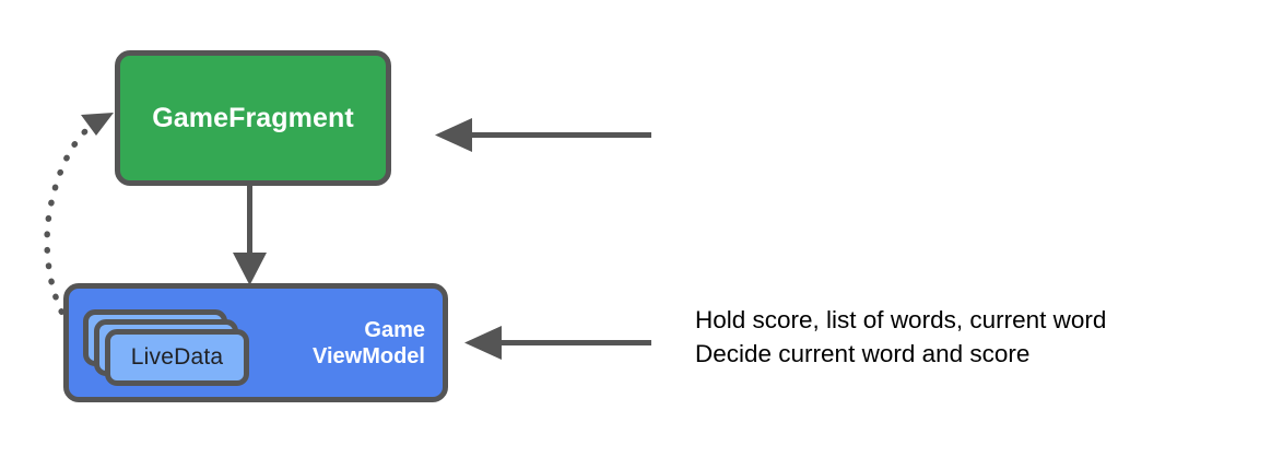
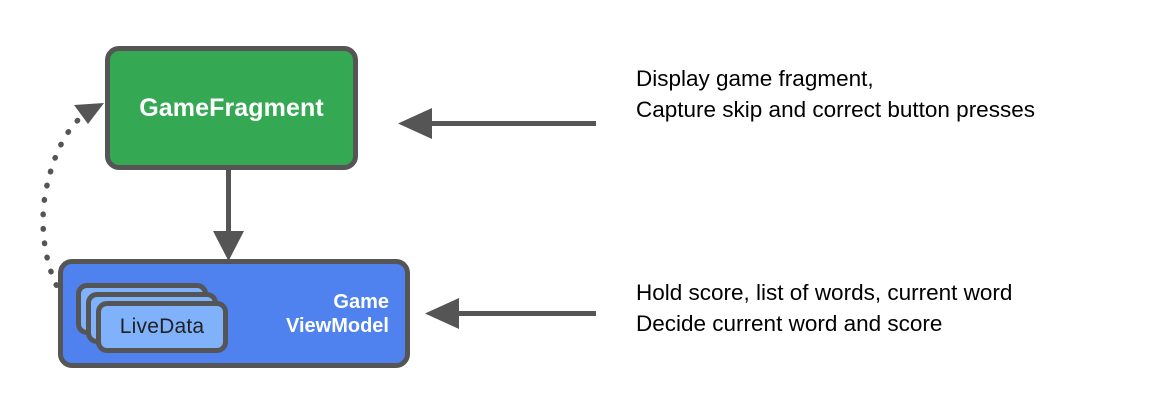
  GameFragment
  Game
  ViewModel
  LiveData
+ Display game fragment,
+ Capture skip and correct button presses
  Hold score, list of words, current word
  Decide current word and score
